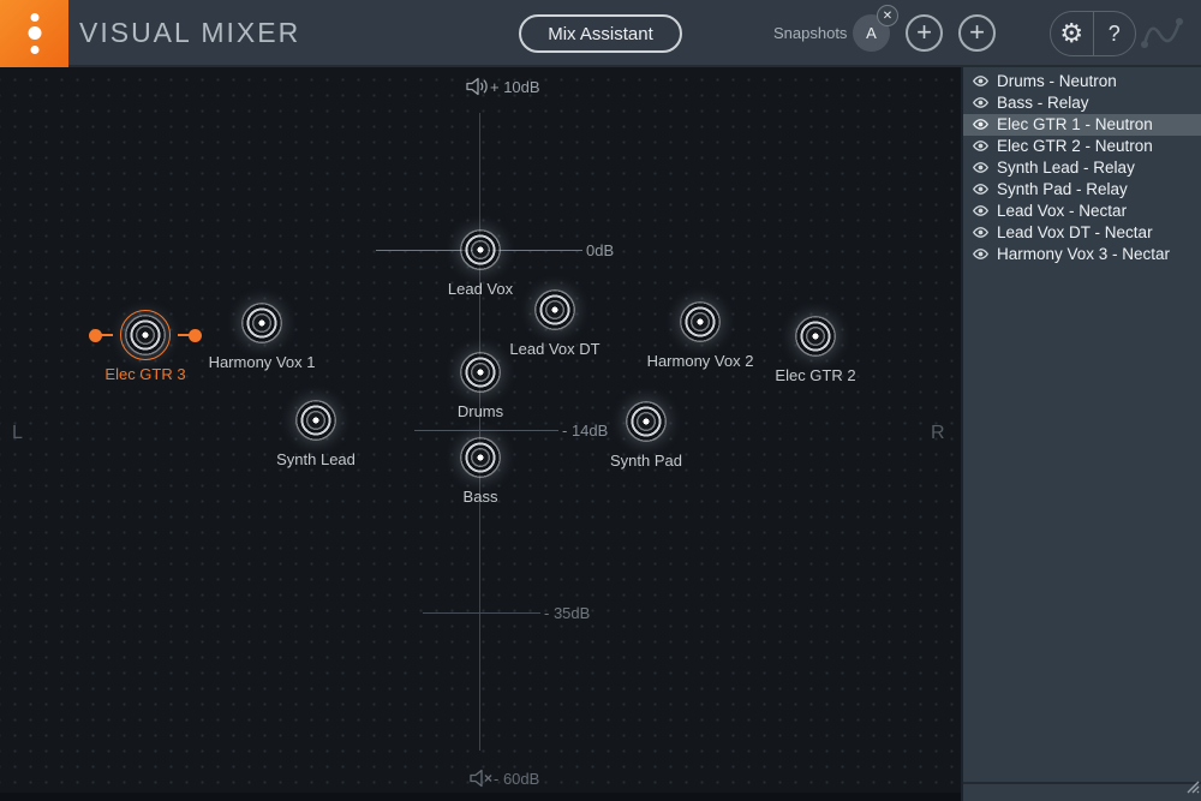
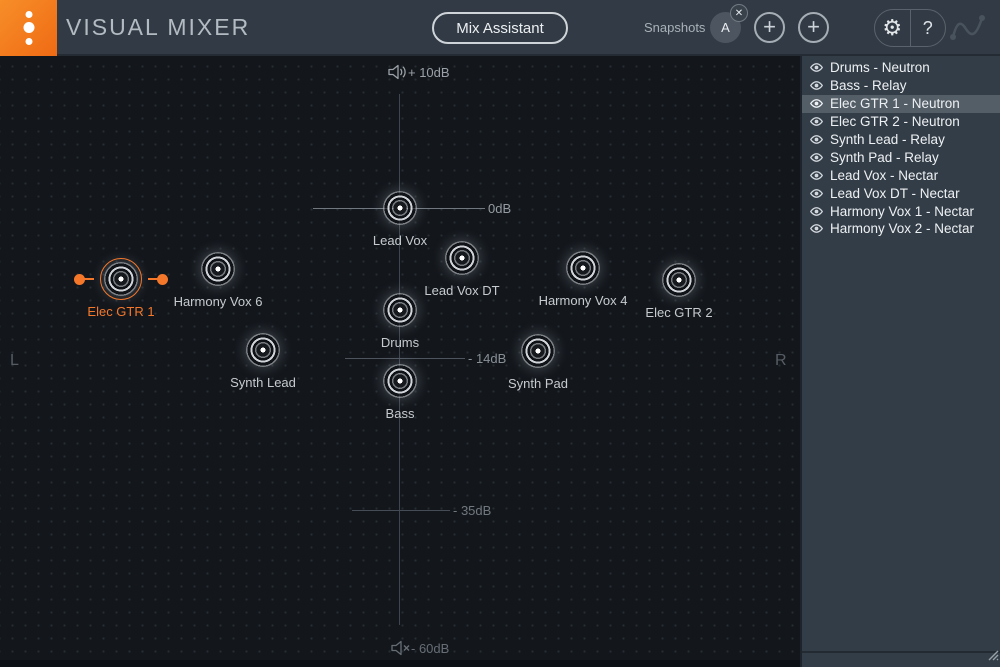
  VISUAL MIXER
  Mix Assistant
  Snapshots
  A
  ✕
  +
  +
  ⚙
  ?
  + 10dB
  0dB
  - 14dB
  - 35dB
  - 60dB
  L
  R
  Lead Vox
  Lead Vox DT
- Harmony Vox 1
+ Harmony Vox 6
- Elec GTR 3
+ Elec GTR 1
- Harmony Vox 2
+ Harmony Vox 4
  Elec GTR 2
  Drums
  Synth Lead
  Synth Pad
  Bass
  Drums - Neutron
  Bass - Relay
  Elec GTR 1 - Neutron
  Elec GTR 2 - Neutron
  Synth Lead - Relay
  Synth Pad - Relay
  Lead Vox - Nectar
  Lead Vox DT - Nectar
+ Harmony Vox 1 - Nectar
- Harmony Vox 3 - Nectar
+ Harmony Vox 2 - Nectar
